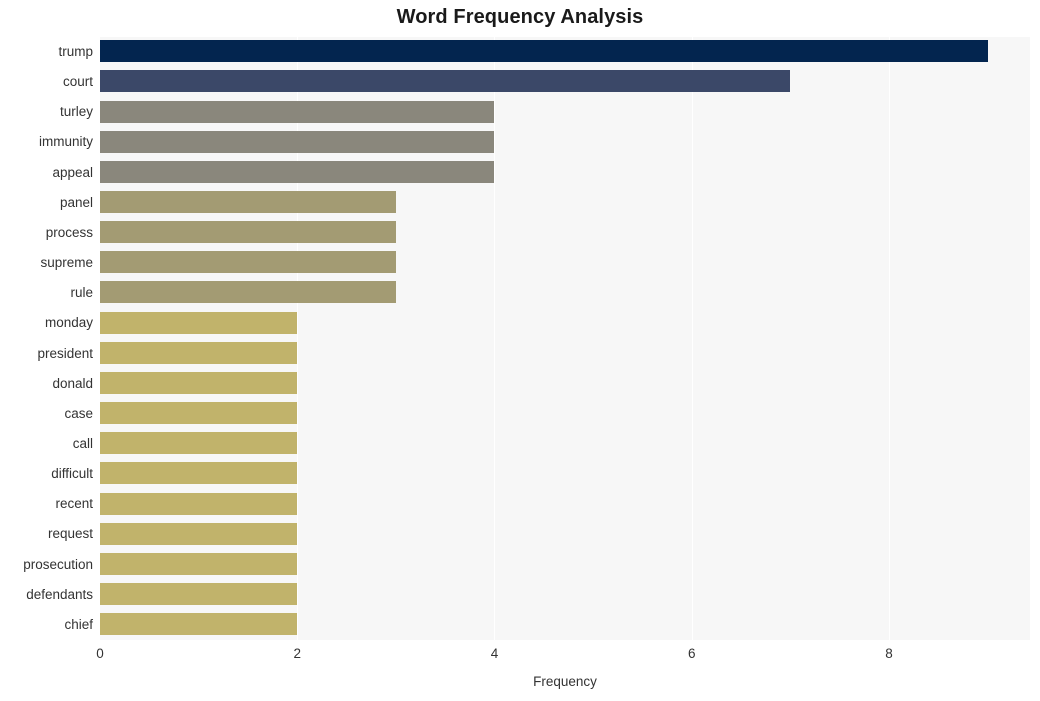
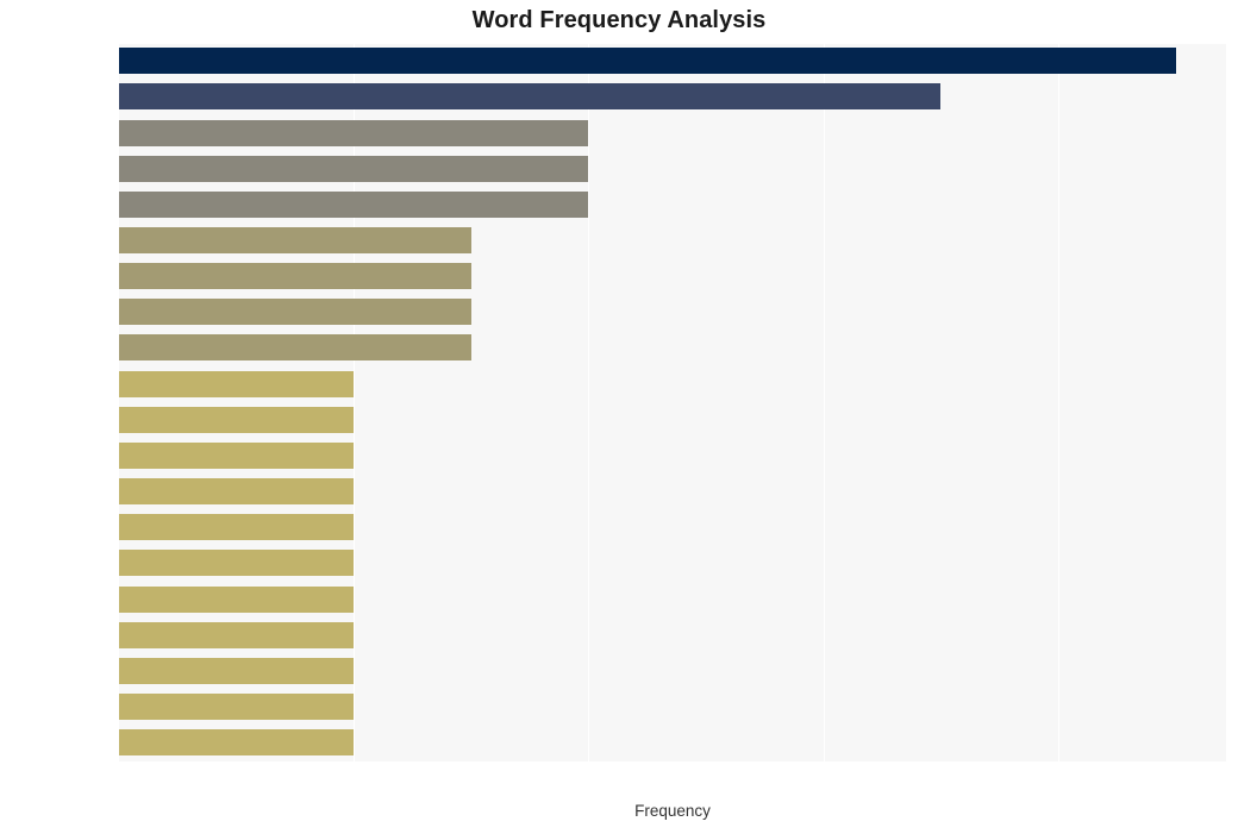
  Word Frequency Analysis
- trump
- court
- turley
- immunity
- appeal
- panel
- process
- supreme
- rule
- monday
- president
- donald
- case
- call
- difficult
- recent
- request
- prosecution
- defendants
- chief
- 0
- 2
- 4
- 6
- 8
  Frequency
